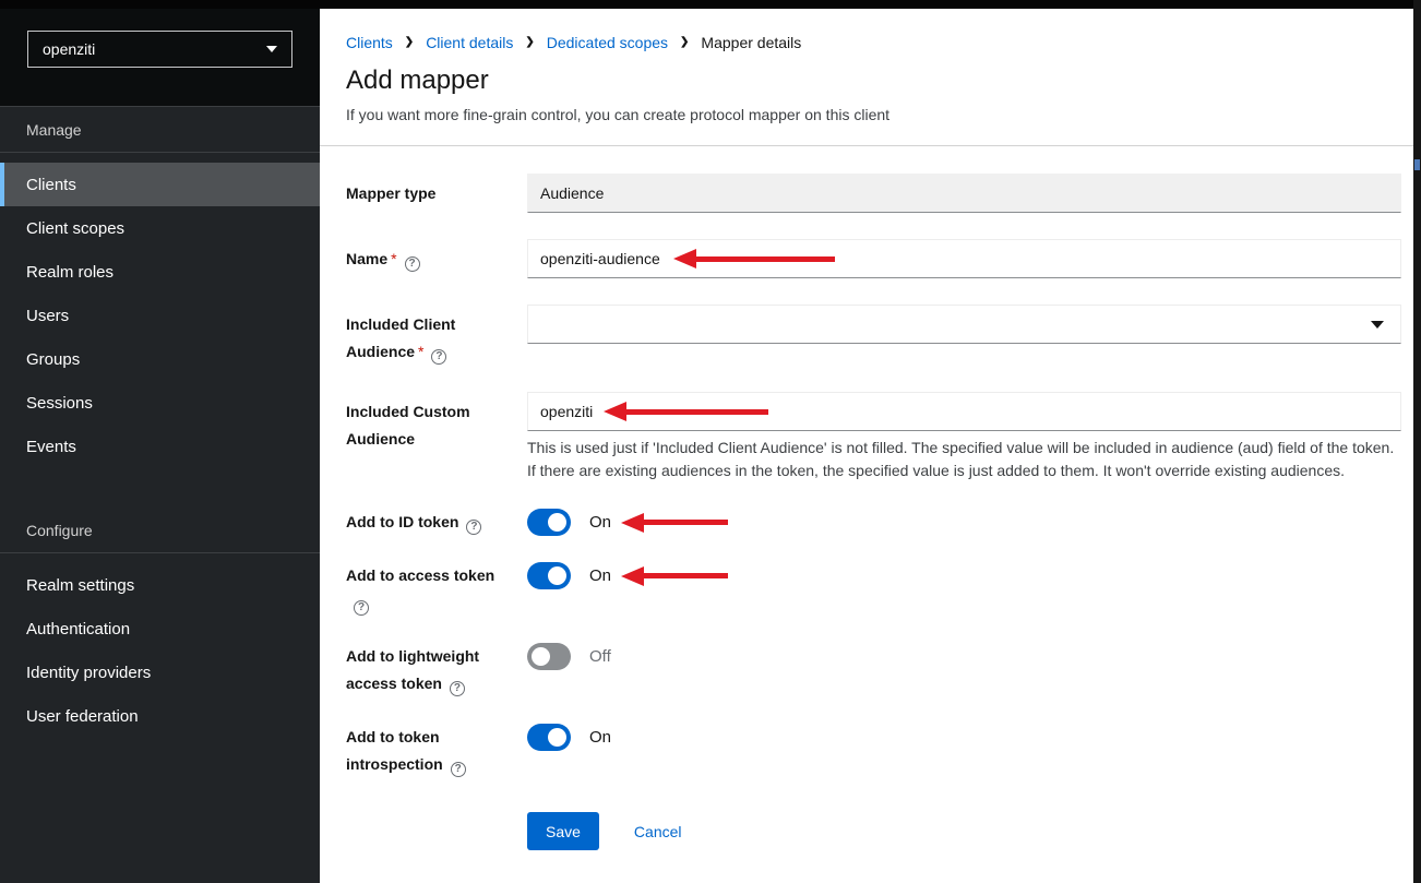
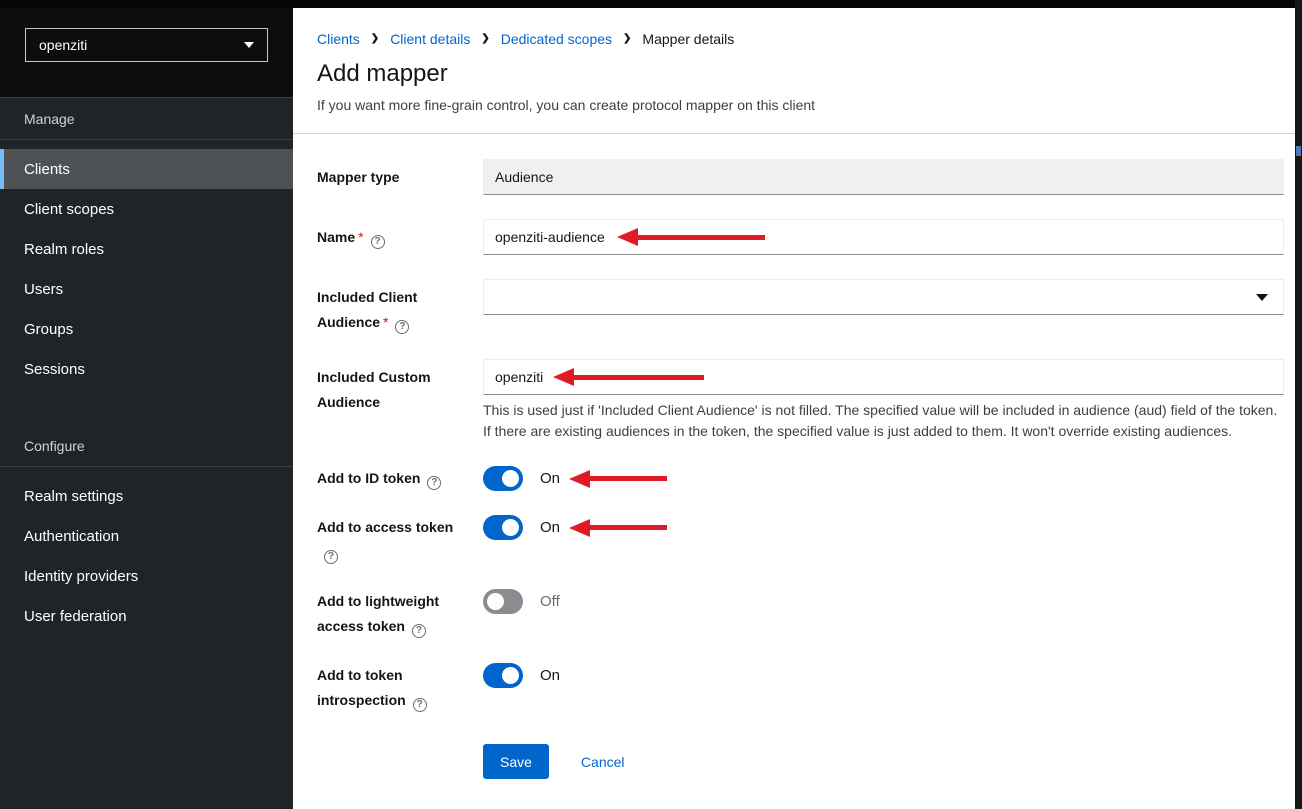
  openziti
  Manage
  Clients
  Client scopes
  Realm roles
  Users
  Groups
  Sessions
- Events
  Configure
  Realm settings
  Authentication
  Identity providers
  User federation
  Clients
  ❯
  Client details
  ❯
  Dedicated scopes
  ❯
  Mapper details
  Add mapper
  If you want more fine-grain control, you can create protocol mapper on this client
  Mapper type
  Audience
  Name * ?
  openziti-audience
  Included Client Audience * ?
  Included Custom Audience
  openziti
  This is used just if 'Included Client Audience' is not filled. The specified value will be included in audience (aud) field of the token. If there are existing audiences in the token, the specified value is just added to them. It won't override existing audiences.
  Add to ID token ?
  On
  Add to access token?
  On
  Add to lightweight access token ?
  Off
  Add to token introspection ?
  On
  Save
  Cancel
